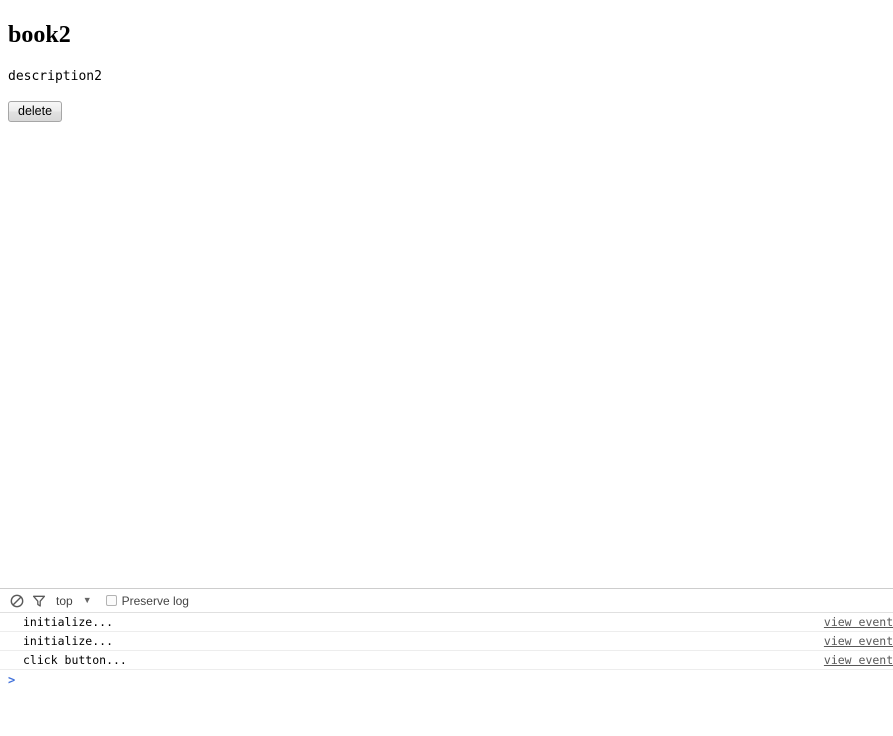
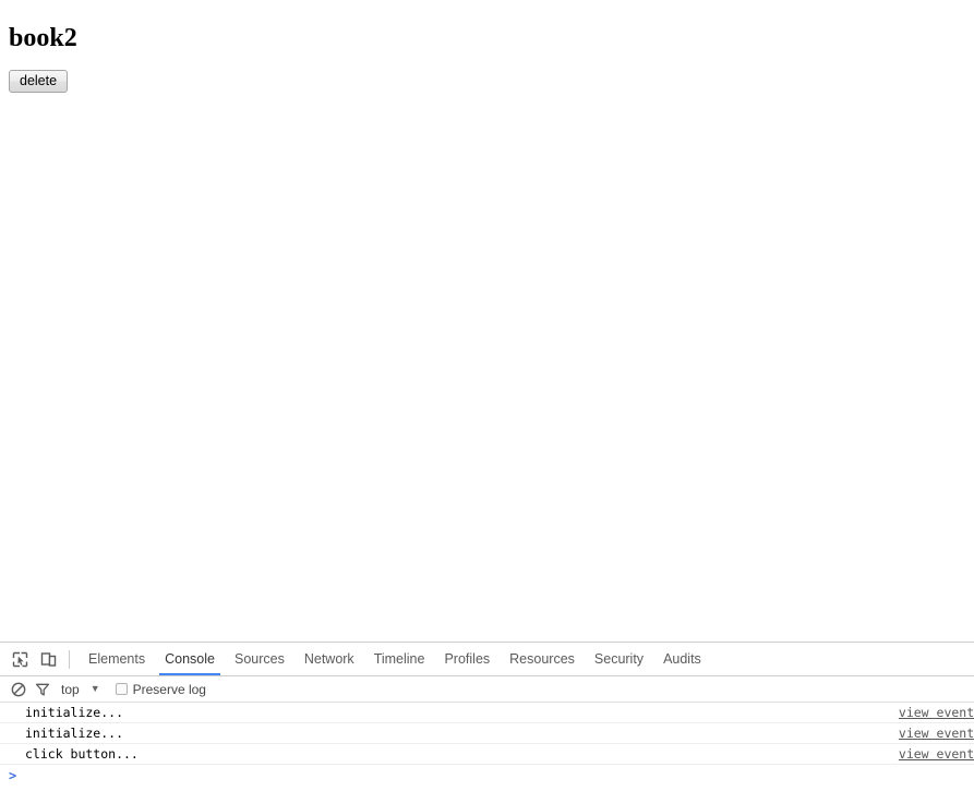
  book2
- description2
  delete
+ Elements
+ Console
+ Sources
+ Network
+ Timeline
+ Profiles
+ Resources
+ Security
+ Audits
  top
  ▼
  Preserve log
  initialize...
  view event
  initialize...
  view event
  click button...
  view event
  >
